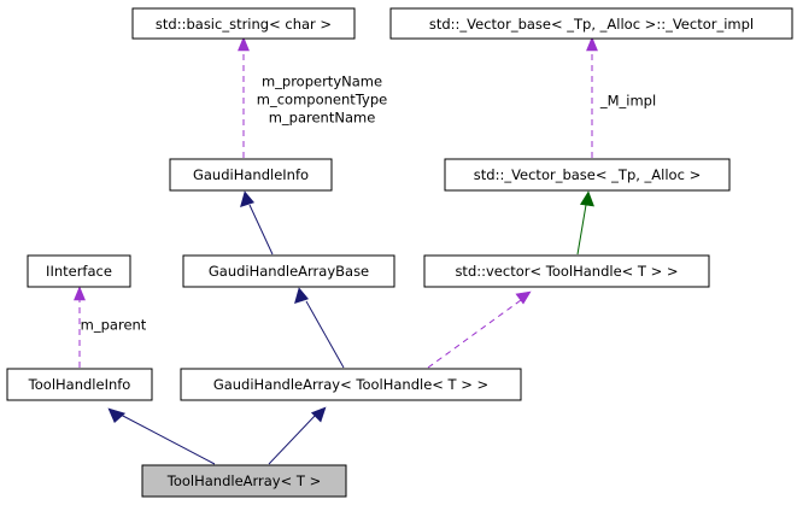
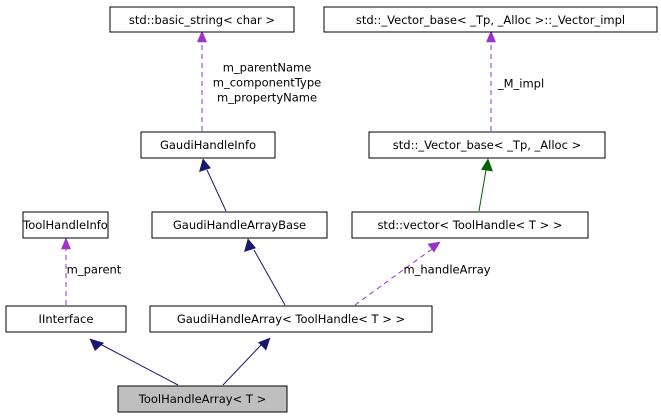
  std::basic_string< char >
  std::_Vector_base< _Tp, _Alloc >::_Vector_impl
  GaudiHandleInfo
  std::_Vector_base< _Tp, _Alloc >
- IInterface
+ ToolHandleInfo
  GaudiHandleArrayBase
  std::vector< ToolHandle< T > >
- ToolHandleInfo
+ IInterface
  GaudiHandleArray< ToolHandle< T > >
  ToolHandleArray< T >
- m_propertyName
+ m_parentName
  m_componentType
- m_parentName
+ m_propertyName
  _M_impl
  m_parent
+ m_handleArray
